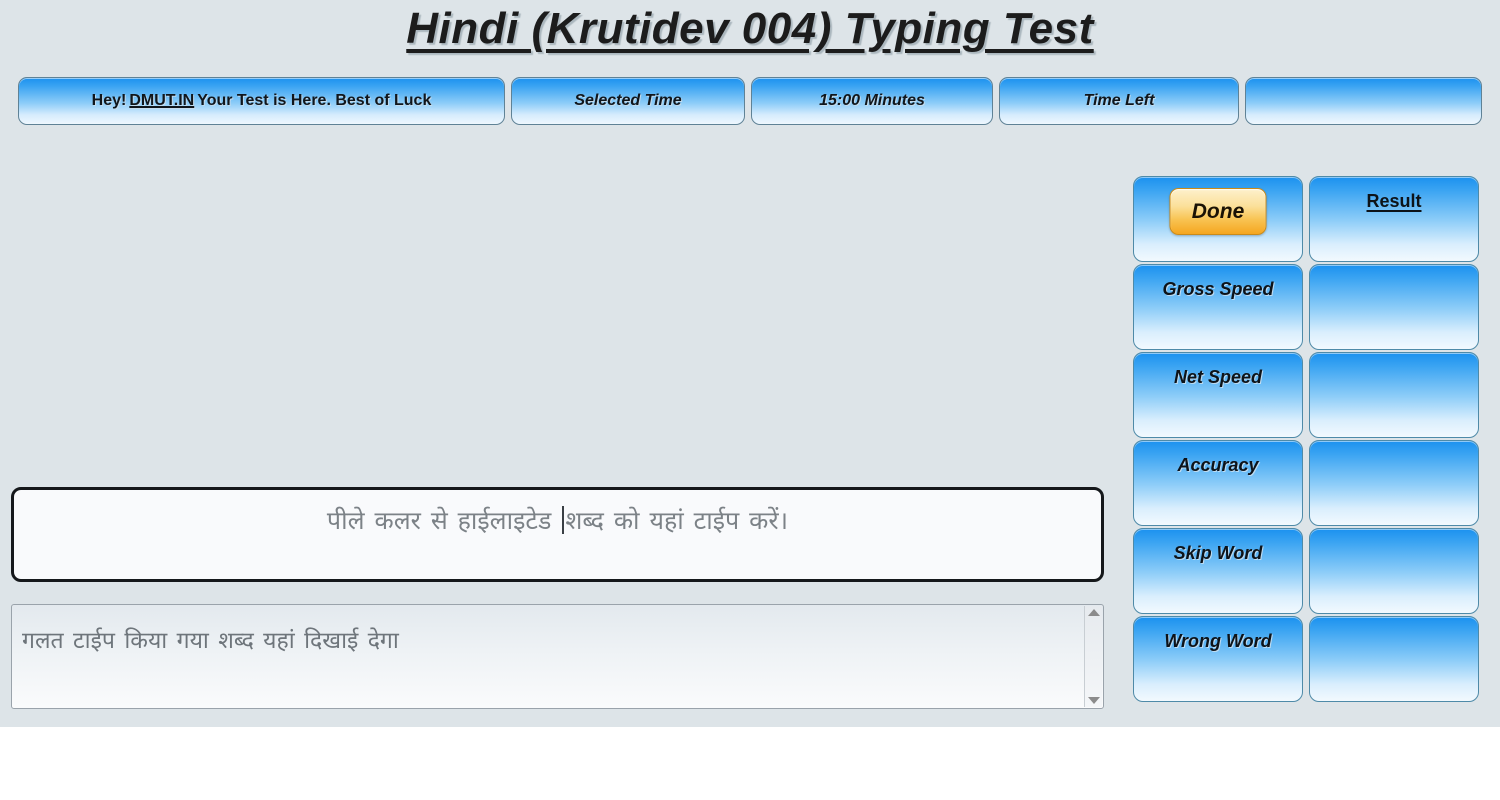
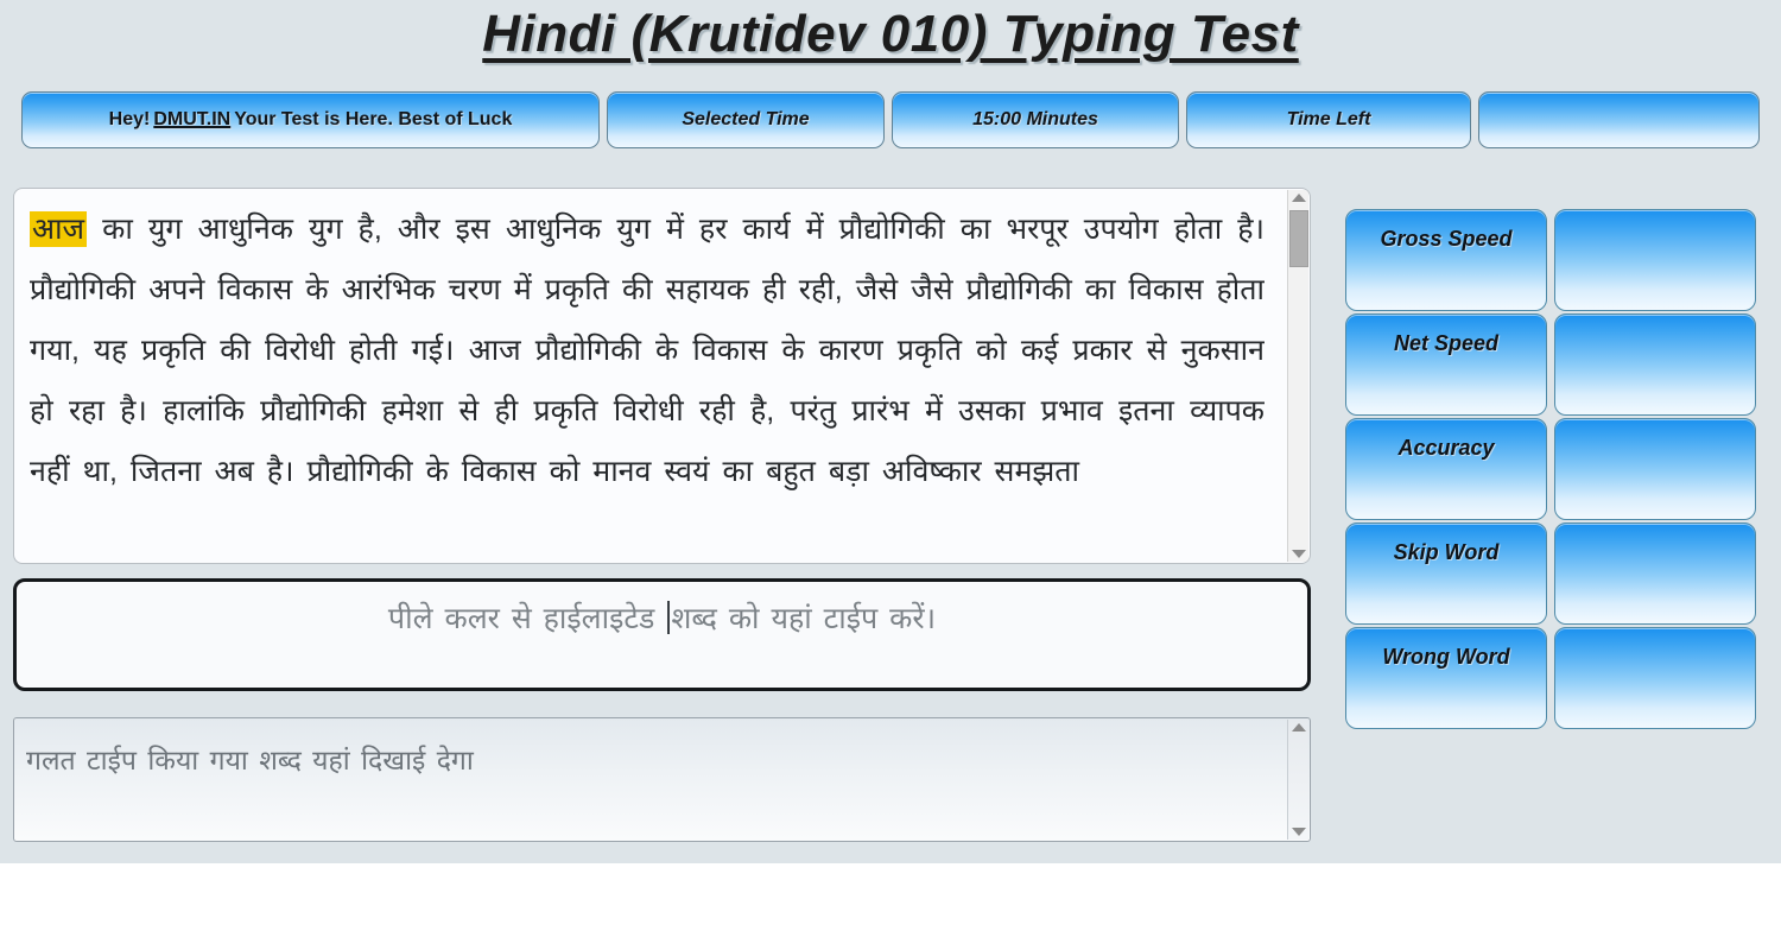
- Hindi (Krutidev 004) Typing Test
+ Hindi (Krutidev 010) Typing Test
  Hey!
  DMUT.IN
  Your Test is Here. Best of Luck
  Selected Time
  15:00 Minutes
  Time Left
+ आज का युग आधुनिक युग है, और इस आधुनिक युग में हर कार्य में प्रौद्योगिकी का भरपूर उपयोग होता है। प्रौद्योगिकी अपने विकास के आरंभिक चरण में प्रकृति की सहायक ही रही, जैसे जैसे प्रौद्योगिकी का विकास होता गया, यह प्रकृति की विरोधी होती गई। आज प्रौद्योगिकी के विकास के कारण प्रकृति को कई प्रकार से नुकसान हो रहा है। हालांकि प्रौद्योगिकी हमेशा से ही प्रकृति विरोधी रही है, परंतु प्रारंभ में उसका प्रभाव इतना व्यापक नहीं था, जितना अब है। प्रौद्योगिकी के विकास को मानव स्वयं का बहुत बड़ा अविष्कार समझता
  पीले कलर से हाईलाइटेड शब्द को यहां टाईप करें।
  गलत टाईप किया गया शब्द यहां दिखाई देगा
- Done
- Result
  Gross Speed
  Net Speed
  Accuracy
  Skip Word
  Wrong Word
